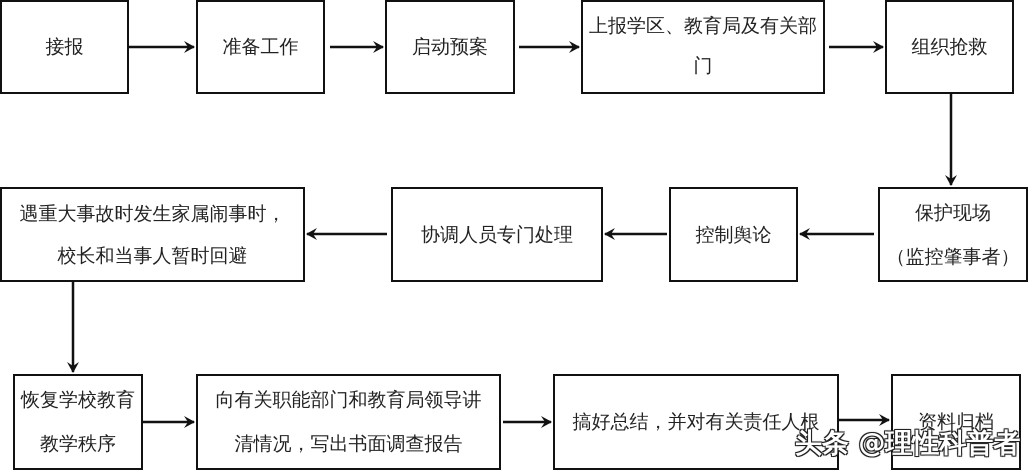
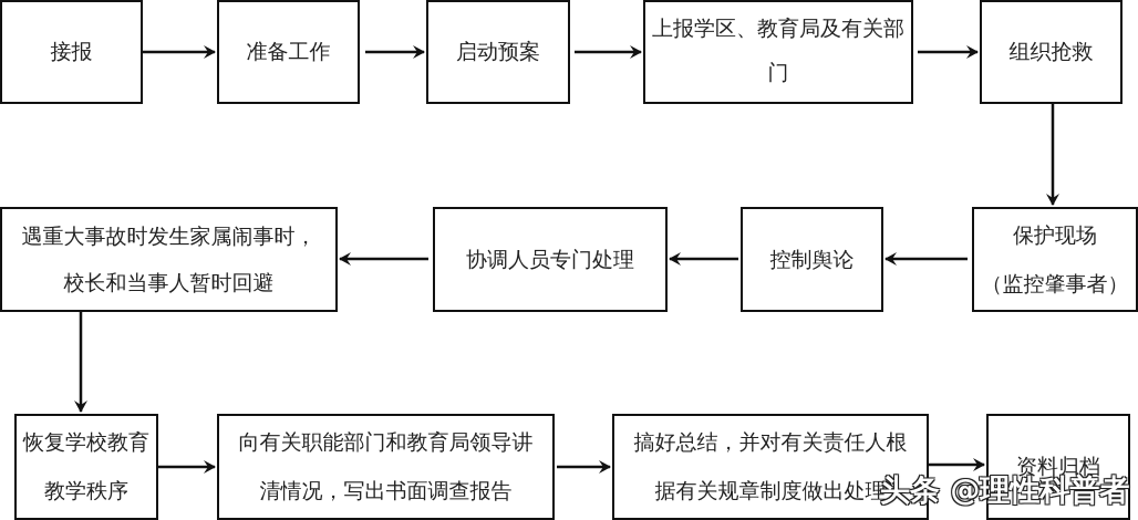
  接报
  准备工作
  启动预案
  上报学区、教育局及有关部
  门
  组织抢救
  保护现场
  （监控肇事者）
  控制舆论
  协调人员专门处理
  遇重大事故时发生家属闹事时，
  校长和当事人暂时回避
  恢复学校教育
  教学秩序
  向有关职能部门和教育局领导讲
  清情况，写出书面调查报告
  搞好总结，并对有关责任人根
+ 据有关规章制度做出处理
  资料归档
  头条 @理性科普者
